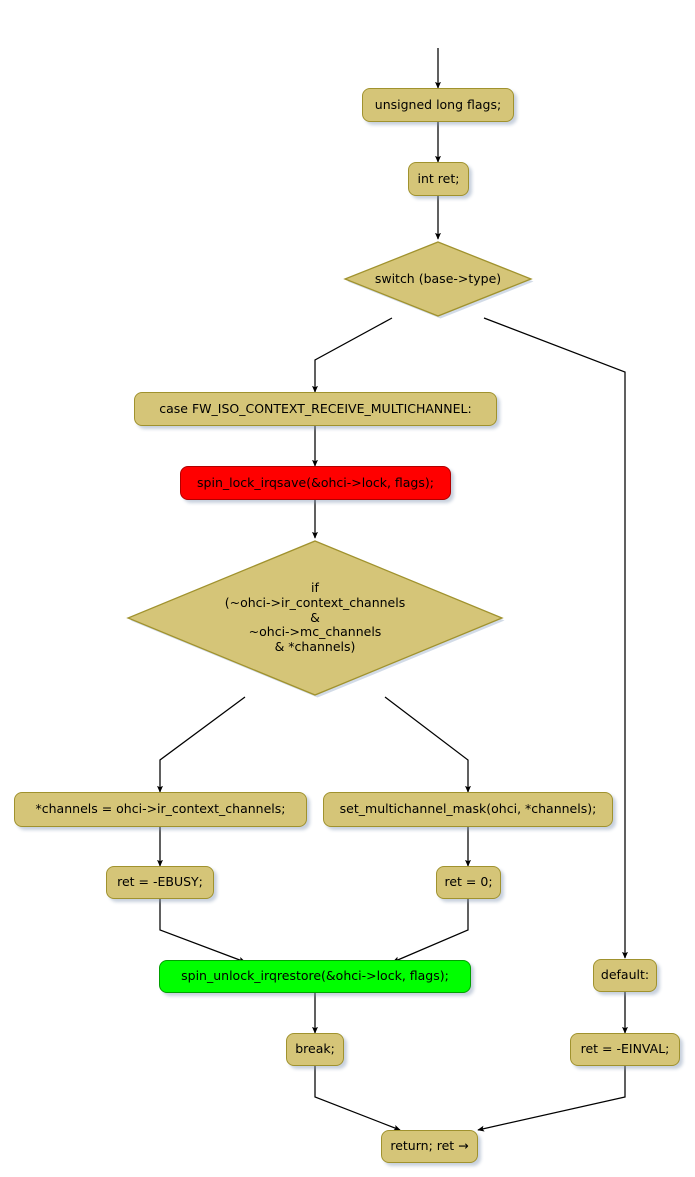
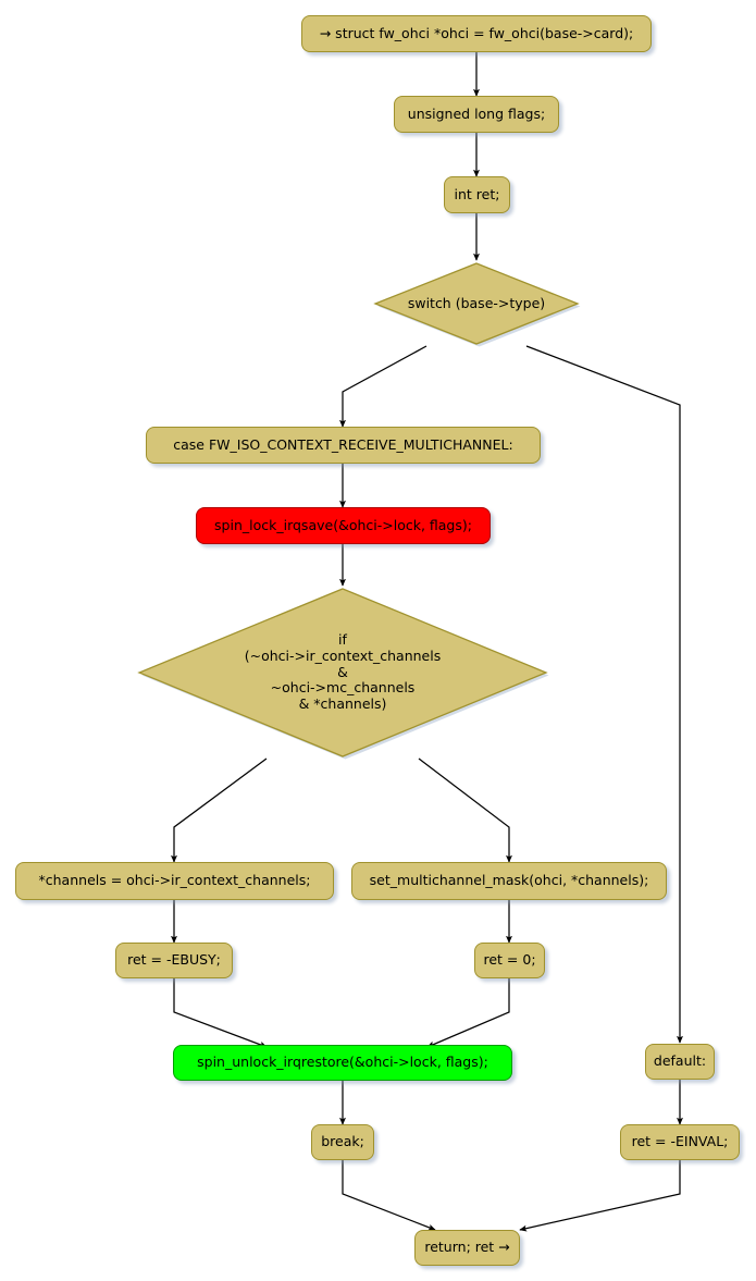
+ → struct fw_ohci *ohci = fw_ohci(base->card);
  unsigned long flags;
  int ret;
  switch (base->type)
  case FW_ISO_CONTEXT_RECEIVE_MULTICHANNEL:
  spin_lock_irqsave(&ohci->lock, flags);
  if
  (~ohci->ir_context_channels
  &
  ~ohci->mc_channels
  & *channels)
  *channels = ohci->ir_context_channels;
  set_multichannel_mask(ohci, *channels);
  ret = -EBUSY;
  ret = 0;
  spin_unlock_irqrestore(&ohci->lock, flags);
  break;
  default:
  ret = -EINVAL;
  return; ret →
